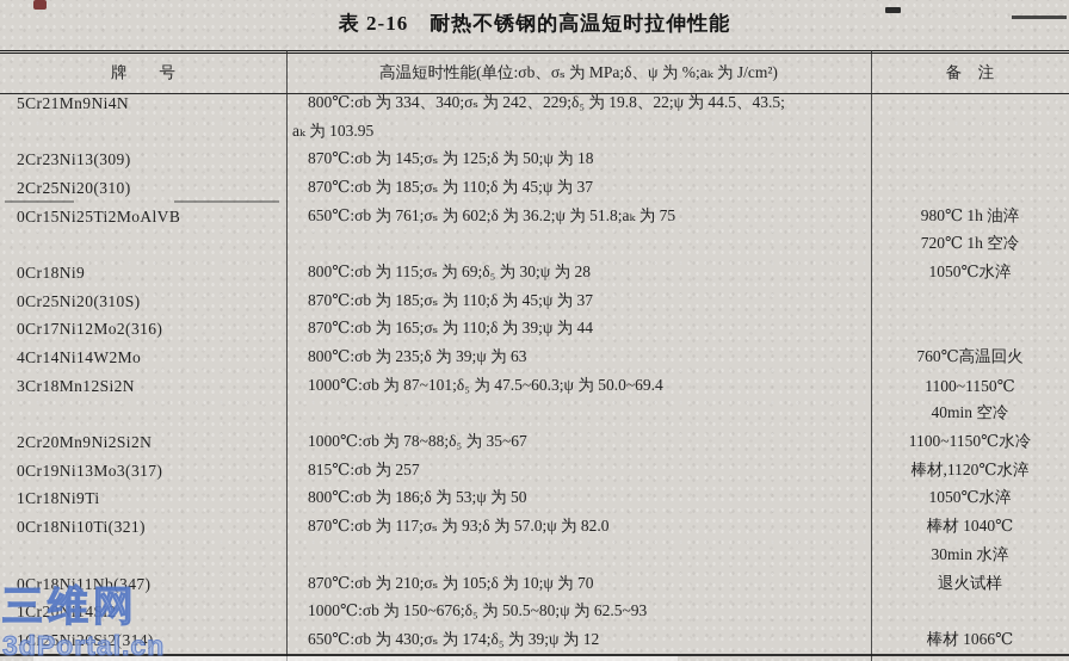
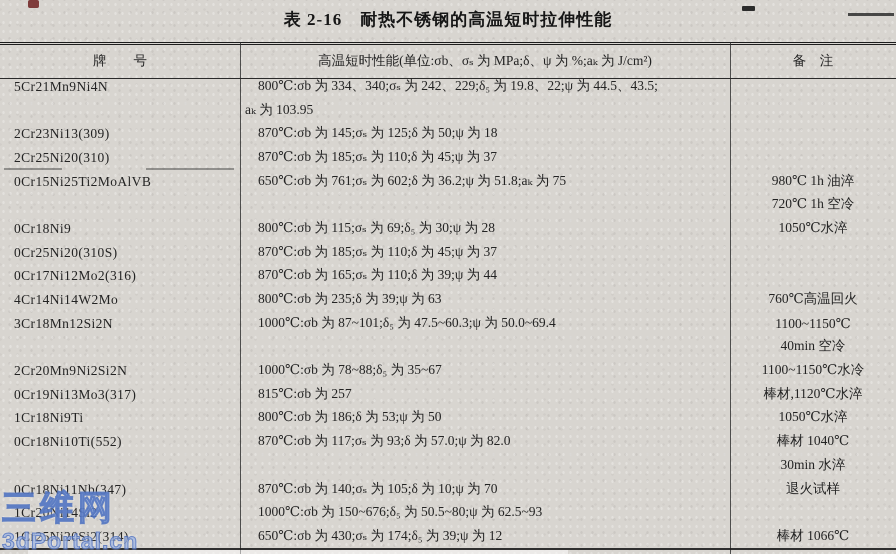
  表 2-16 耐热不锈钢的高温短时拉伸性能
  牌 号
  高温短时性能(单位:σb、σₛ 为 MPa;δ、ψ 为 %;aₖ 为 J/cm²)
  备 注
  5Cr21Mn9Ni4N
  800℃:σb 为 334、340;σₛ 为 242、229;δ₅ 为 19.8、22;ψ 为 44.5、43.5;
  aₖ 为 103.95
  2Cr23Ni13(309)
  870℃:σb 为 145;σₛ 为 125;δ 为 50;ψ 为 18
  2Cr25Ni20(310)
  870℃:σb 为 185;σₛ 为 110;δ 为 45;ψ 为 37
  0Cr15Ni25Ti2MoAlVB
  650℃:σb 为 761;σₛ 为 602;δ 为 36.2;ψ 为 51.8;aₖ 为 75
  980℃ 1h 油淬
  720℃ 1h 空冷
  0Cr18Ni9
  800℃:σb 为 115;σₛ 为 69;δ₅ 为 30;ψ 为 28
  1050℃水淬
  0Cr25Ni20(310S)
  870℃:σb 为 185;σₛ 为 110;δ 为 45;ψ 为 37
  0Cr17Ni12Mo2(316)
  870℃:σb 为 165;σₛ 为 110;δ 为 39;ψ 为 44
  4Cr14Ni14W2Mo
  800℃:σb 为 235;δ 为 39;ψ 为 63
  760℃高温回火
  3Cr18Mn12Si2N
  1000℃:σb 为 87~101;δ₅ 为 47.5~60.3;ψ 为 50.0~69.4
  1100~1150℃
  40min 空冷
  2Cr20Mn9Ni2Si2N
  1000℃:σb 为 78~88;δ₅ 为 35~67
  1100~1150℃水冷
  0Cr19Ni13Mo3(317)
  815℃:σb 为 257
  棒材,1120℃水淬
  1Cr18Ni9Ti
  800℃:σb 为 186;δ 为 53;ψ 为 50
  1050℃水淬
- 0Cr18Ni10Ti(321)
+ 0Cr18Ni10Ti(552)
  870℃:σb 为 117;σₛ 为 93;δ 为 57.0;ψ 为 82.0
  棒材 1040℃
  30min 水淬
  0Cr18Ni11Nb(347)
- 870℃:σb 为 210;σₛ 为 105;δ 为 10;ψ 为 70
+ 870℃:σb 为 140;σₛ 为 105;δ 为 10;ψ 为 70
  退火试样
  1Cr20Ni14Si2
  1000℃:σb 为 150~676;δ₅ 为 50.5~80;ψ 为 62.5~93
  1Cr25Ni20Si2(314)
  650℃:σb 为 430;σₛ 为 174;δ₅ 为 39;ψ 为 12
  棒材 1066℃
  三维网
  3dPortal.cn
